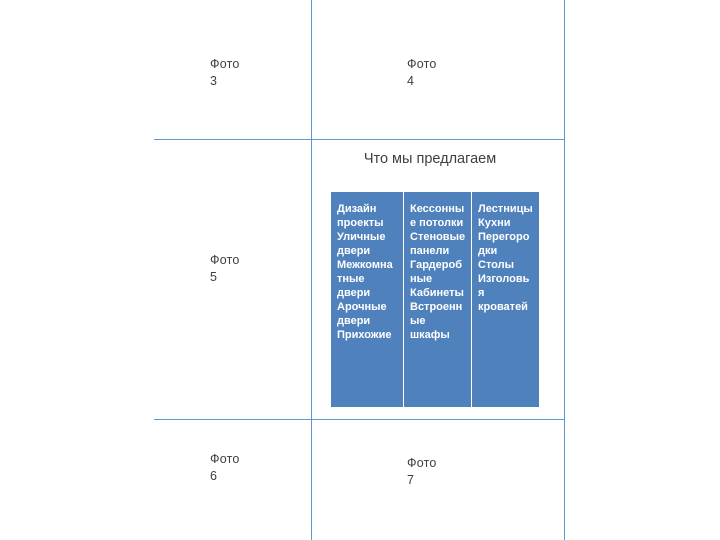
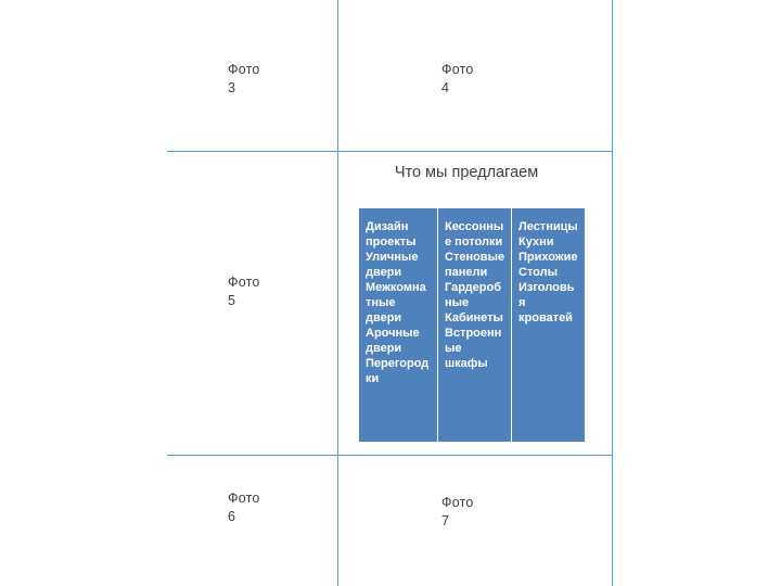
  Фото
  3
  Фото
  4
  Фото
  5
  Фото
  6
  Фото
  7
  Что мы предлагаем
  Дизайн проекты
  Уличные двери
  Межкомнатные двери
  Арочные двери
- Прихожие
+ Перегородки
  Кессонные потолки
  Стеновые панели
  Гардеробные
  Кабинеты
  Встроенные шкафы
  Лестницы
  Кухни
- Перегородки
+ Прихожие
  Столы
  Изголовья кроватей
